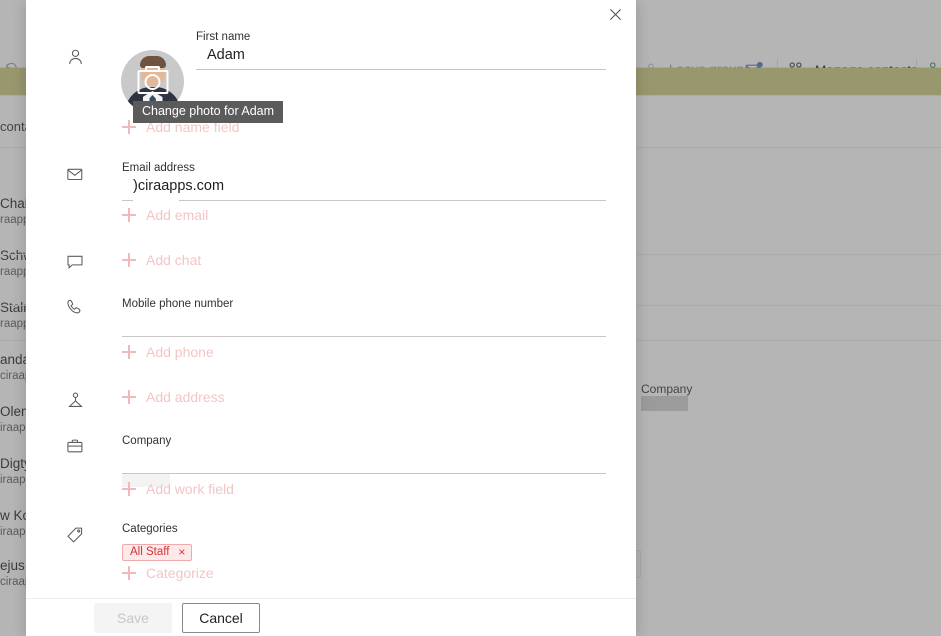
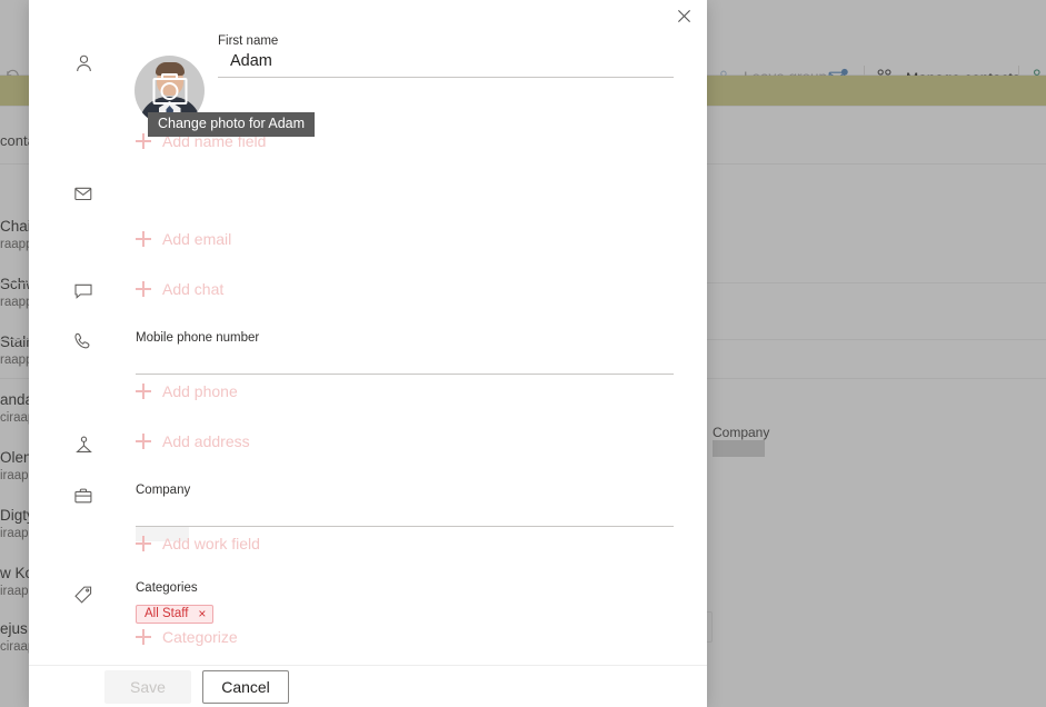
  Cha
  raap
  Sch
  raap
  Stal
  raap
  ciraa
  Olen
  iraap
  Digt
  iraap
  iraap
  ejus
  ciraa
  Company
  First name
  Adam
  Change photo for Adam
  Add name field
- Email address
- )ciraapps.com
  Add email
  Add chat
  Mobile phone number
  Add phone
  Add address
  Company
  Add work field
  Categories
  All Staff
  ×
  Categorize
  Save
  Cancel
